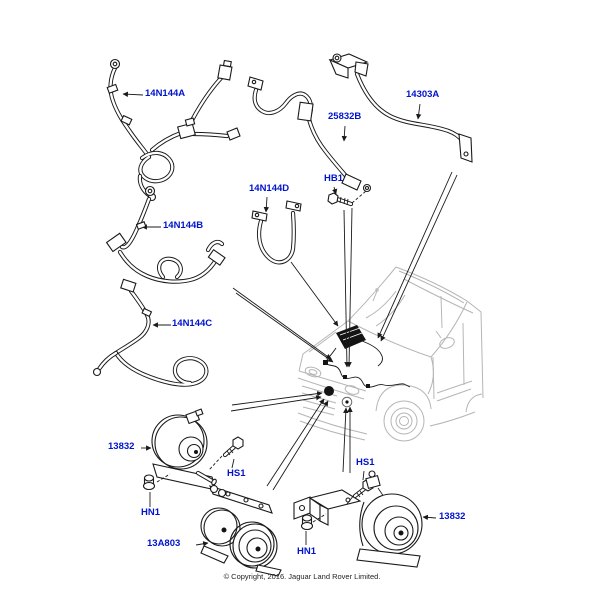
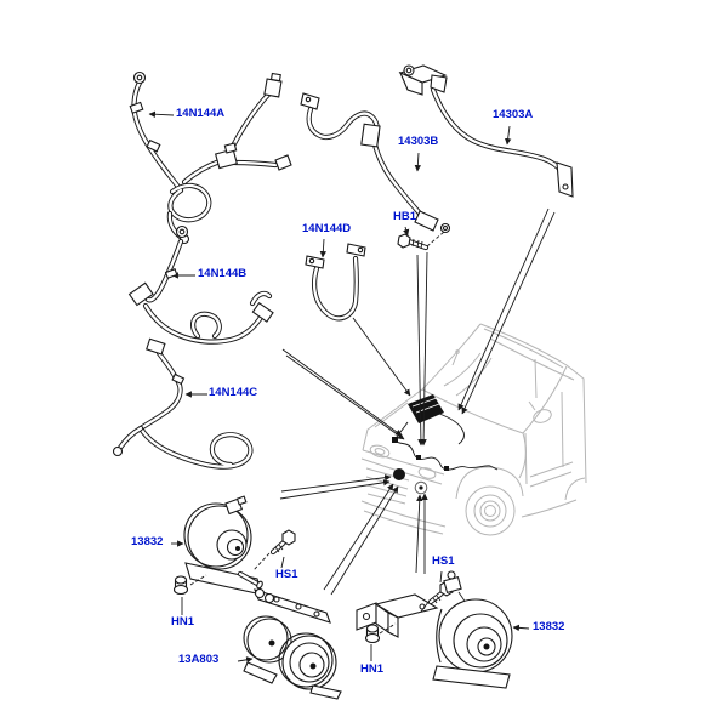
  14N144A
  14N144B
  14N144C
  14N144D
  14303A
- 25832B
+ 14303B
  HB1
  13832
  HS1
  HN1
  13A803
  HS1
  HN1
  13832
- © Copyright, 2016. Jaguar Land Rover Limited.
